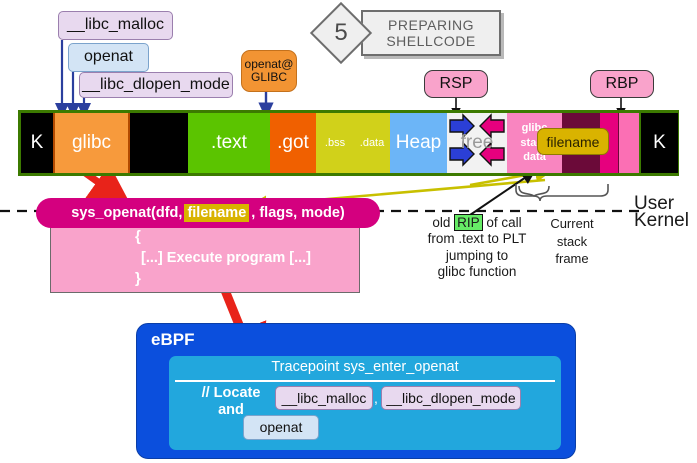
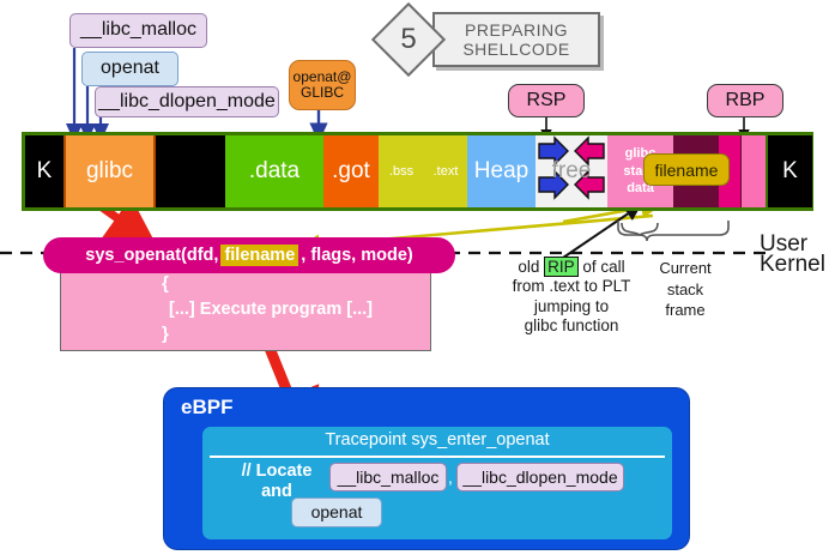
  PREPARING
  SHELLCODE
  5
  __libc_malloc
  openat
  __libc_dlopen_mode
  openat@
  GLIBC
  RSP
  RBP
  K
  glibc
- .text
+ .data
  .got
  .bss
- .data
+ .text
  Heap
  free
  glib
  data
  K
  filename
  {
  [...] Execute program [...]
  }
  sys_openat(dfd,
  filename
  , flags, mode)
  old RIP of call
  from .text to PLT
  jumping to
  glibc function
  Current
  stack
  frame
  User
  Kernel
  eBPF
  Tracepoint sys_enter_openat
  // Locate and
  __libc_malloc
  ,
  __libc_dlopen_mode
  openat
